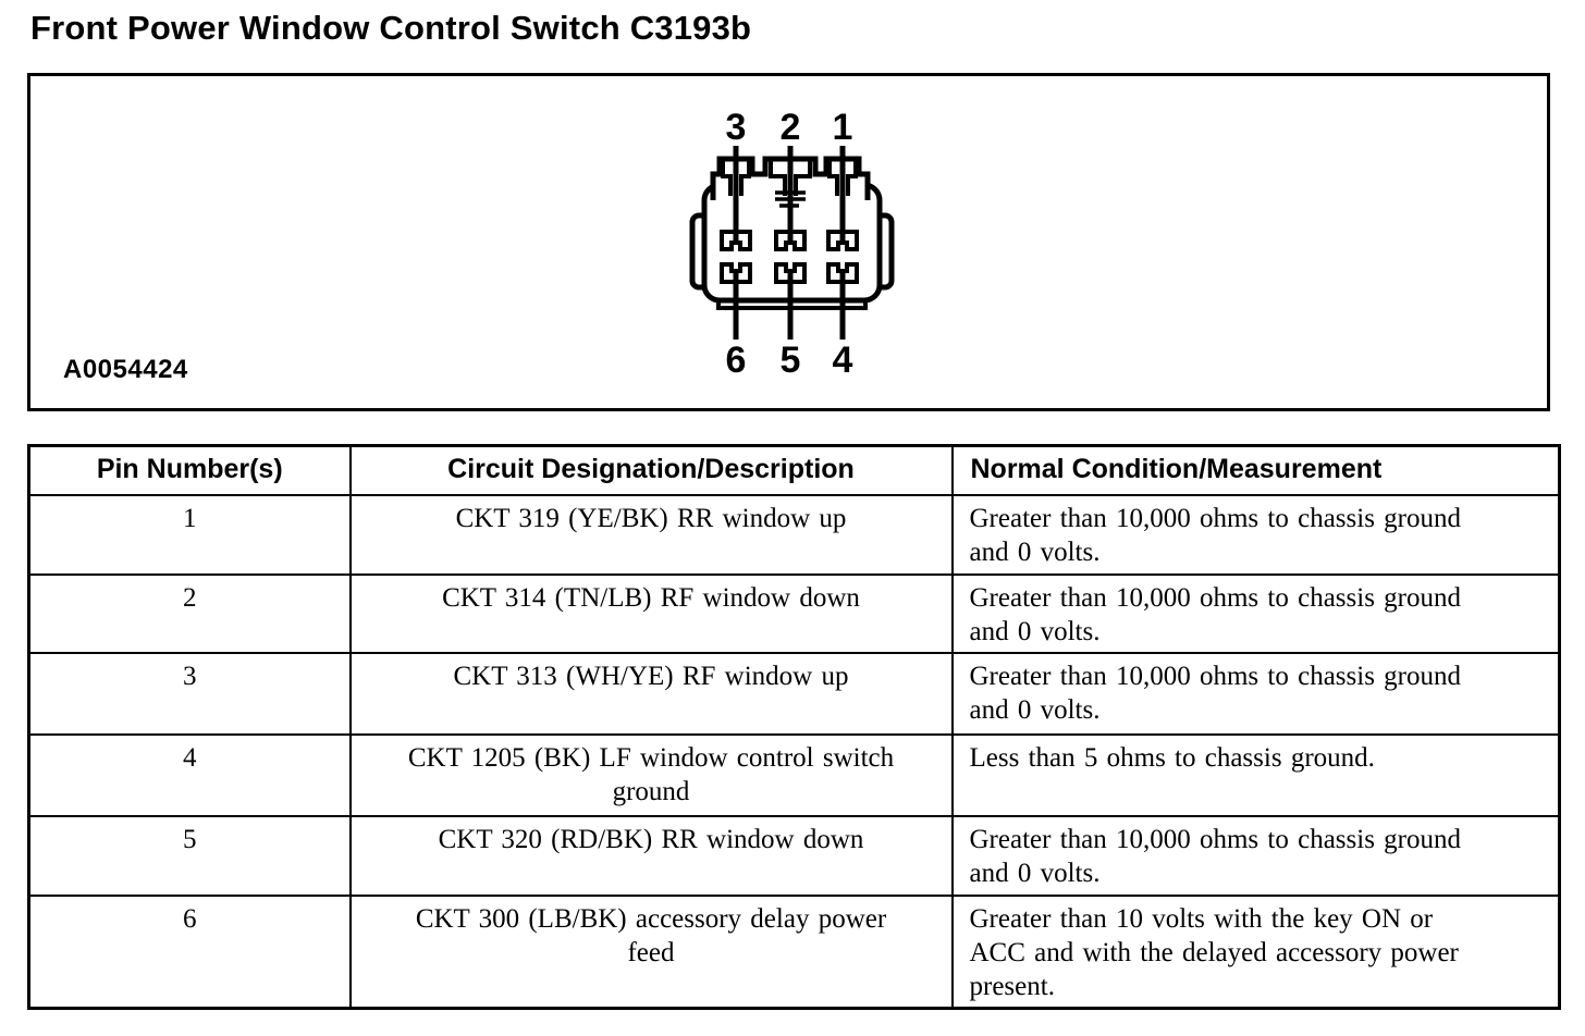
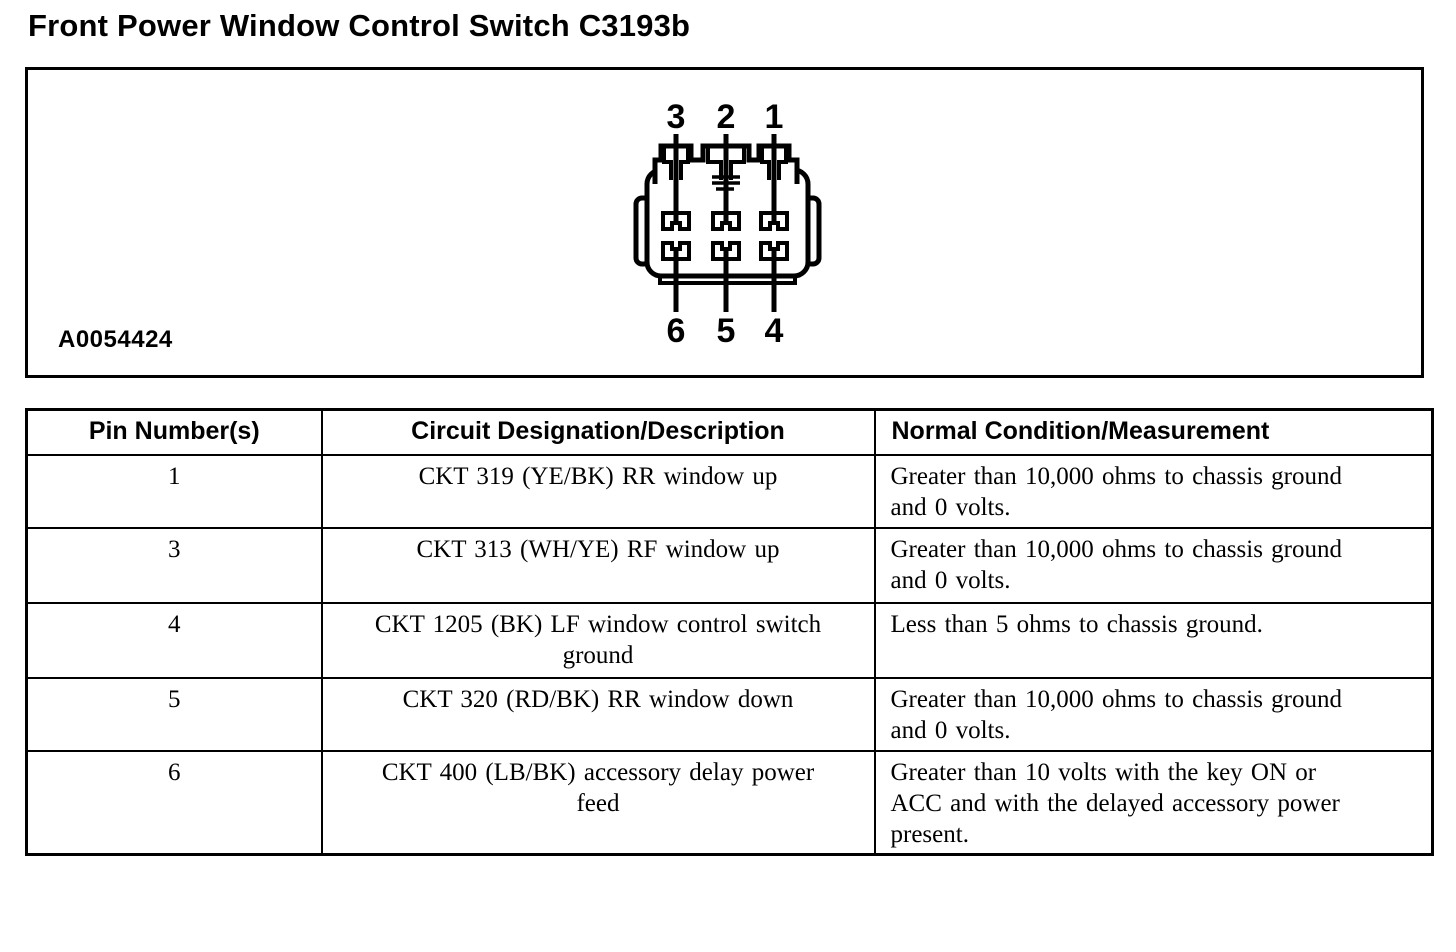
  Front Power Window Control Switch C3193b
  3
  2
  1
  6
  5
  4
  A0054424
  Pin Number(s)	Circuit Designation/Description	Normal Condition/Measurement
  1	CKT 319 (YE/BK) RR window up	Greater than 10,000 ohms to chassis ground and 0 volts.
- 2	CKT 314 (TN/LB) RF window down	Greater than 10,000 ohms to chassis ground and 0 volts.
  3	CKT 313 (WH/YE) RF window up	Greater than 10,000 ohms to chassis ground and 0 volts.
  4	CKT 1205 (BK) LF window control switch ground	Less than 5 ohms to chassis ground.
  5	CKT 320 (RD/BK) RR window down	Greater than 10,000 ohms to chassis ground and 0 volts.
- 6	CKT 300 (LB/BK) accessory delay power feed	Greater than 10 volts with the key ON or ACC and with the delayed accessory power present.
+ 6	CKT 400 (LB/BK) accessory delay power feed	Greater than 10 volts with the key ON or ACC and with the delayed accessory power present.
